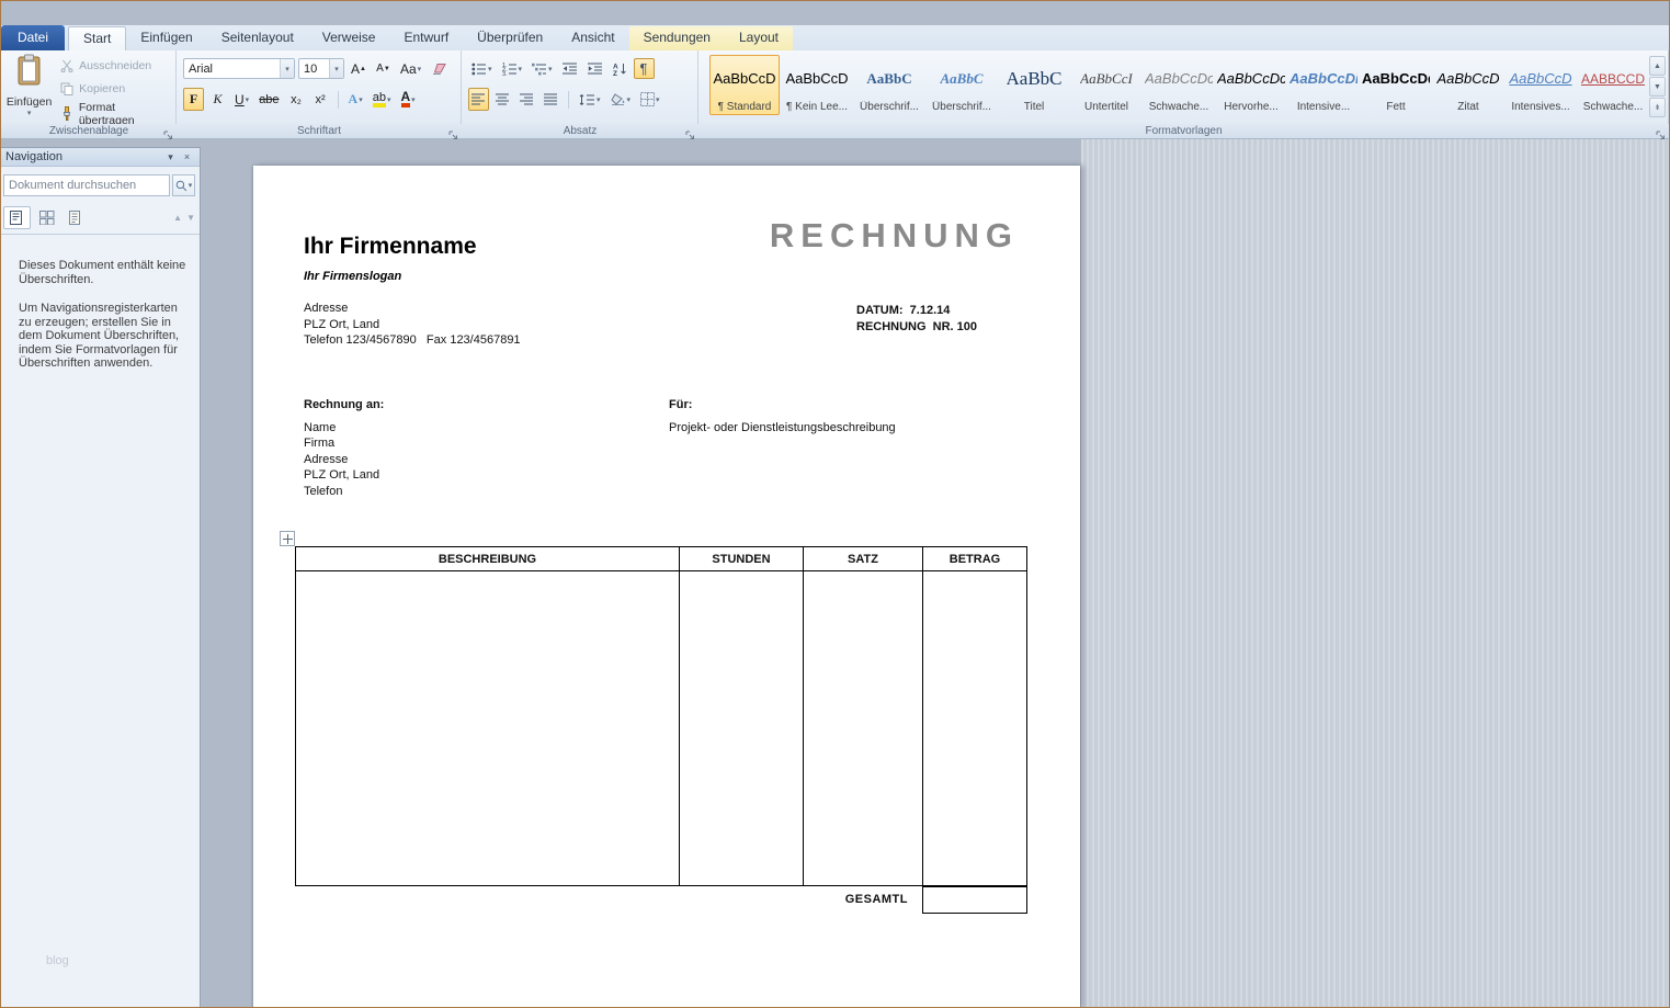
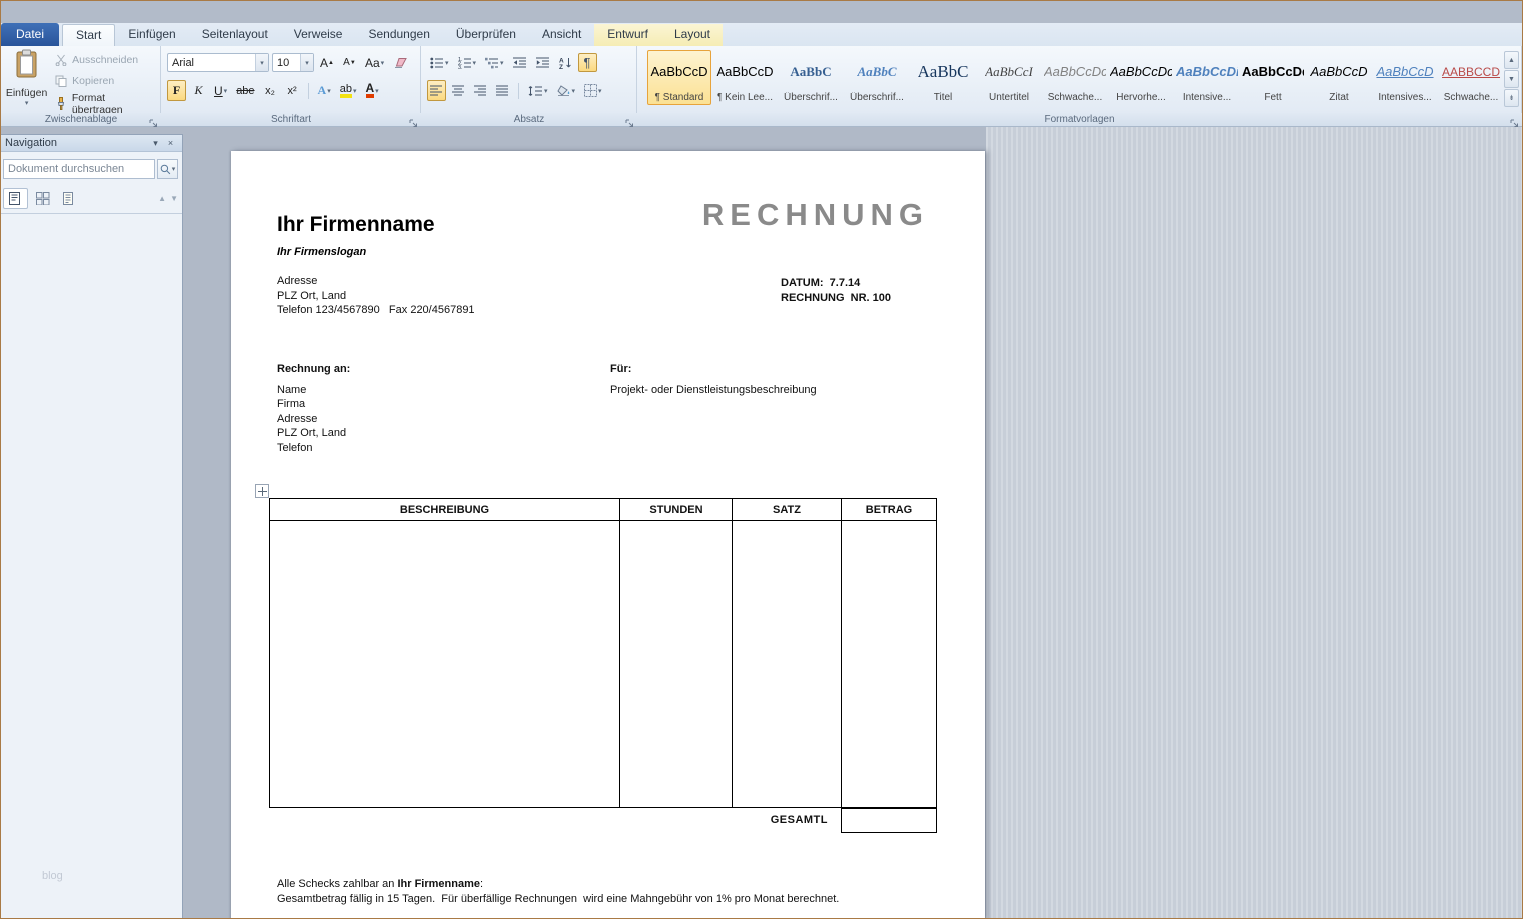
  Datei
  Start
  Einfügen
  Seitenlayout
  Verweise
- Entwurf
+ Sendungen
  Überprüfen
  Ansicht
- Sendungen
+ Entwurf
  Layout
  Einfügen
  Ausschneiden
  Kopieren
  Format übertragen
  Arial
  10
  A
  A
  Aa
  F
  K
  U
  abe
  x₂
  x²
  A
  ab
  A
  ¶
  AaBbCcD
  ¶ Standard
  AaBbCcD
  ¶ Kein Lee...
  AaBbC
  Überschrif...
  AaBbC
  Überschrif...
  AaBbC
  Titel
  AaBbCcI
  Untertitel
  AaBbCcDc
  Schwache...
  AaBbCcDc
  Hervorhe...
  AaBbCcDi
  Intensive...
  AaBbCcD
  Fett
  AaBbCcD
  Zitat
  AaBbCcD
  Intensives...
  AABBCCD
  Schwache...
  Zwischenablage
  Schriftart
  Absatz
  Formatvorlagen
  Navigation
  ▾
  ×
  Dokument durchsuchen
  ▲
  ▼
- Dieses Dokument enthält keine Überschriften.
- Um Navigationsregisterkarten zu erzeugen; erstellen Sie in dem Dokument Überschriften, indem Sie Formatvorlagen für Überschriften anwenden.
  blog
  Ihr Firmenname
  Ihr Firmenslogan
  RECHNUNG
  Adresse
  PLZ Ort, Land
- Telefon 123/4567890 Fax 123/4567891
+ Telefon 123/4567890 Fax 220/4567891
- DATUM: 7.12.14
+ DATUM: 7.7.14
  RECHNUNG NR. 100
  Rechnung an:
  Name
  Firma
  Adresse
  PLZ Ort, Land
  Telefon
  Für:
  Projekt- oder Dienstleistungsbeschreibung
  BESCHREIBUNG	STUNDEN	SATZ	BETRAG
  GESAMTL
+ Alle Schecks zahlbar an Ihr Firmenname:
+ Gesamtbetrag fällig in 15 Tagen. Für überfällige Rechnungen wird eine Mahngebühr von 1% pro Monat berechnet.
